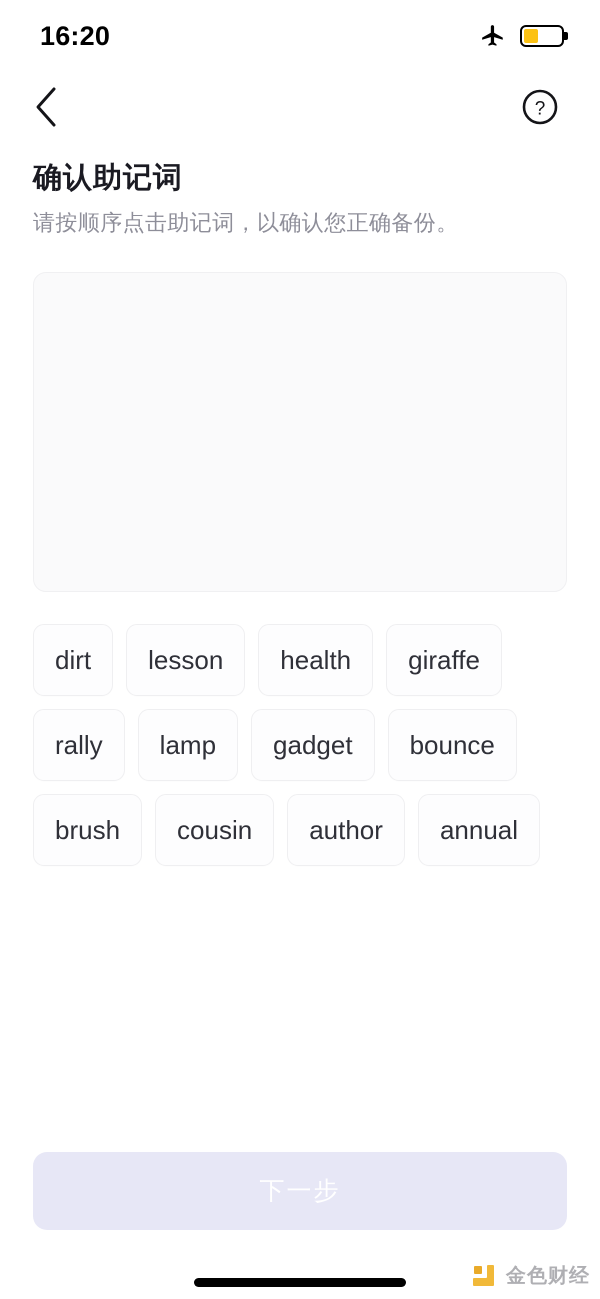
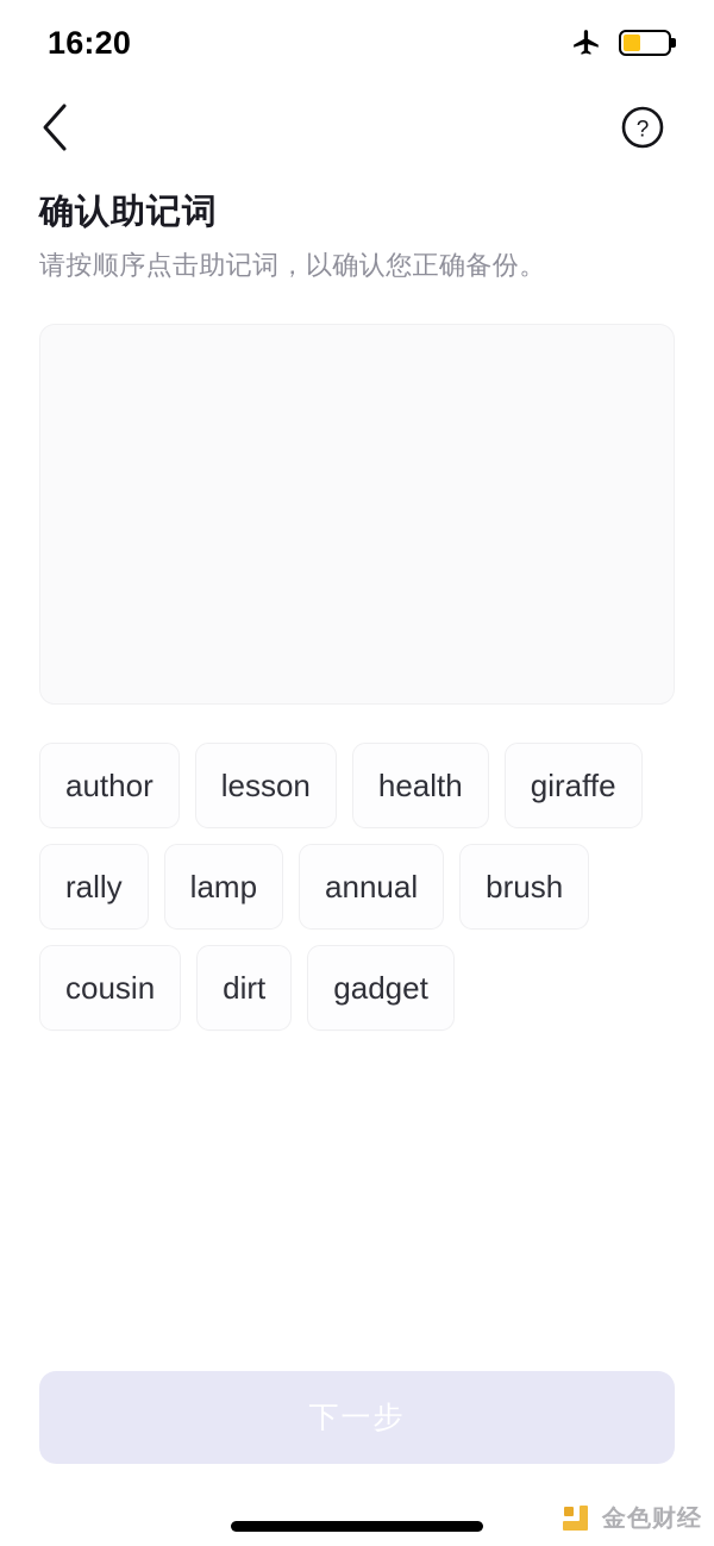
  16:20
  ?
  确认助记词
  请按顺序点击助记词，以确认您正确备份。
- dirt
+ author
  lesson
  health
  giraffe
  rally
  lamp
- gadget
+ annual
- bounce
  brush
  cousin
- author
+ dirt
- annual
+ gadget
  下一步
  金色财经
